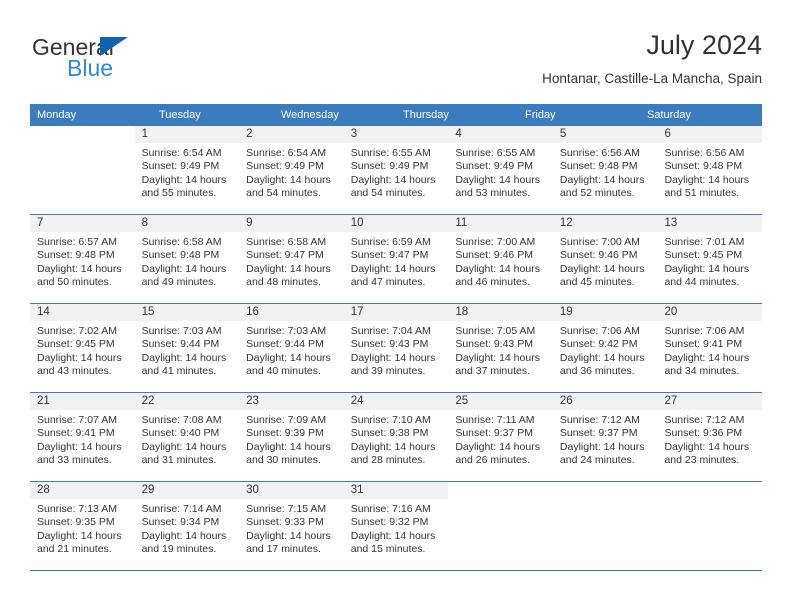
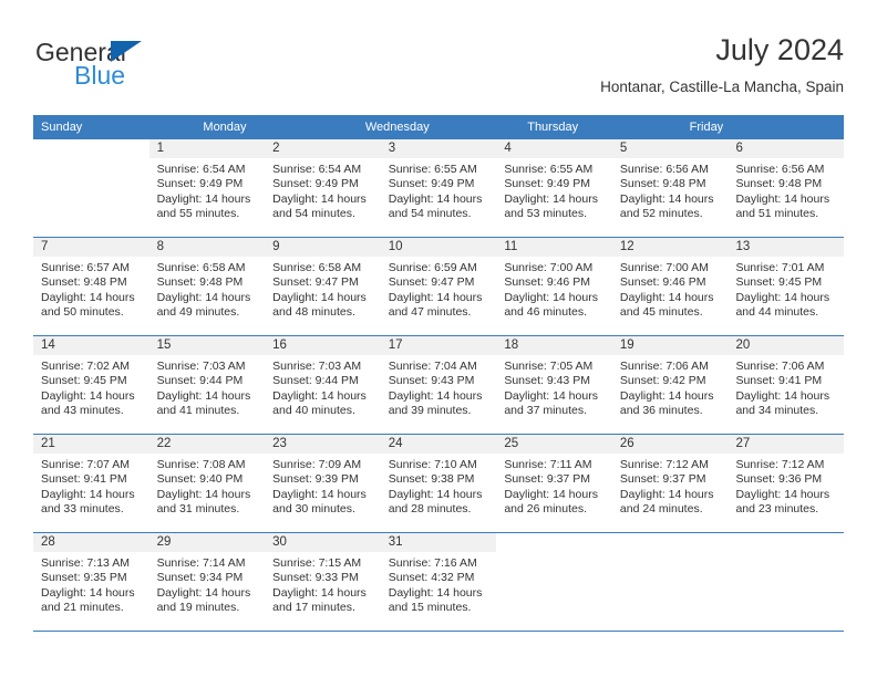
  General
  Blue
  July 2024
  Hontanar, Castille-La Mancha, Spain
+ Sunday
  Monday
- Tuesday
  Wednesday
  Thursday
  Friday
- Saturday
  1
  Sunrise: 6:54 AM
  Sunset: 9:49 PM
  Daylight: 14 hours
  and 55 minutes.
  2
  Sunrise: 6:54 AM
  Sunset: 9:49 PM
  Daylight: 14 hours
  and 54 minutes.
  3
  Sunrise: 6:55 AM
  Sunset: 9:49 PM
  Daylight: 14 hours
  and 54 minutes.
  4
  Sunrise: 6:55 AM
  Sunset: 9:49 PM
  Daylight: 14 hours
  and 53 minutes.
  5
  Sunrise: 6:56 AM
  Sunset: 9:48 PM
  Daylight: 14 hours
  and 52 minutes.
  6
  Sunrise: 6:56 AM
  Sunset: 9:48 PM
  Daylight: 14 hours
  and 51 minutes.
  7
  Sunrise: 6:57 AM
  Sunset: 9:48 PM
  Daylight: 14 hours
  and 50 minutes.
  8
  Sunrise: 6:58 AM
  Sunset: 9:48 PM
  Daylight: 14 hours
  and 49 minutes.
  9
  Sunrise: 6:58 AM
  Sunset: 9:47 PM
  Daylight: 14 hours
  and 48 minutes.
  10
  Sunrise: 6:59 AM
  Sunset: 9:47 PM
  Daylight: 14 hours
  and 47 minutes.
  11
  Sunrise: 7:00 AM
  Sunset: 9:46 PM
  Daylight: 14 hours
  and 46 minutes.
  12
  Sunrise: 7:00 AM
  Sunset: 9:46 PM
  Daylight: 14 hours
  and 45 minutes.
  13
  Sunrise: 7:01 AM
  Sunset: 9:45 PM
  Daylight: 14 hours
  and 44 minutes.
  14
  Sunrise: 7:02 AM
  Sunset: 9:45 PM
  Daylight: 14 hours
  and 43 minutes.
  15
  Sunrise: 7:03 AM
  Sunset: 9:44 PM
  Daylight: 14 hours
  and 41 minutes.
  16
  Sunrise: 7:03 AM
  Sunset: 9:44 PM
  Daylight: 14 hours
  and 40 minutes.
  17
  Sunrise: 7:04 AM
  Sunset: 9:43 PM
  Daylight: 14 hours
  and 39 minutes.
  18
  Sunrise: 7:05 AM
  Sunset: 9:43 PM
  Daylight: 14 hours
  and 37 minutes.
  19
  Sunrise: 7:06 AM
  Sunset: 9:42 PM
  Daylight: 14 hours
  and 36 minutes.
  20
  Sunrise: 7:06 AM
  Sunset: 9:41 PM
  Daylight: 14 hours
  and 34 minutes.
  21
  Sunrise: 7:07 AM
  Sunset: 9:41 PM
  Daylight: 14 hours
  and 33 minutes.
  22
  Sunrise: 7:08 AM
  Sunset: 9:40 PM
  Daylight: 14 hours
  and 31 minutes.
  23
  Sunrise: 7:09 AM
  Sunset: 9:39 PM
  Daylight: 14 hours
  and 30 minutes.
  24
  Sunrise: 7:10 AM
  Sunset: 9:38 PM
  Daylight: 14 hours
  and 28 minutes.
  25
  Sunrise: 7:11 AM
  Sunset: 9:37 PM
  Daylight: 14 hours
  and 26 minutes.
  26
  Sunrise: 7:12 AM
  Sunset: 9:37 PM
  Daylight: 14 hours
  and 24 minutes.
  27
  Sunrise: 7:12 AM
  Sunset: 9:36 PM
  Daylight: 14 hours
  and 23 minutes.
  28
  Sunrise: 7:13 AM
  Sunset: 9:35 PM
  Daylight: 14 hours
  and 21 minutes.
  29
  Sunrise: 7:14 AM
  Sunset: 9:34 PM
  Daylight: 14 hours
  and 19 minutes.
  30
  Sunrise: 7:15 AM
  Sunset: 9:33 PM
  Daylight: 14 hours
  and 17 minutes.
  31
  Sunrise: 7:16 AM
- Sunset: 9:32 PM
+ Sunset: 4:32 PM
  Daylight: 14 hours
  and 15 minutes.
